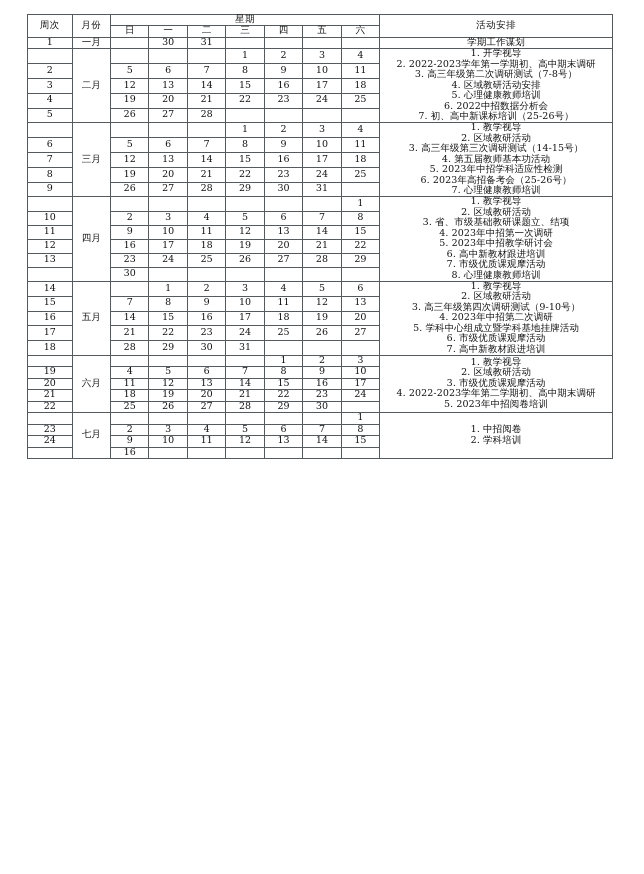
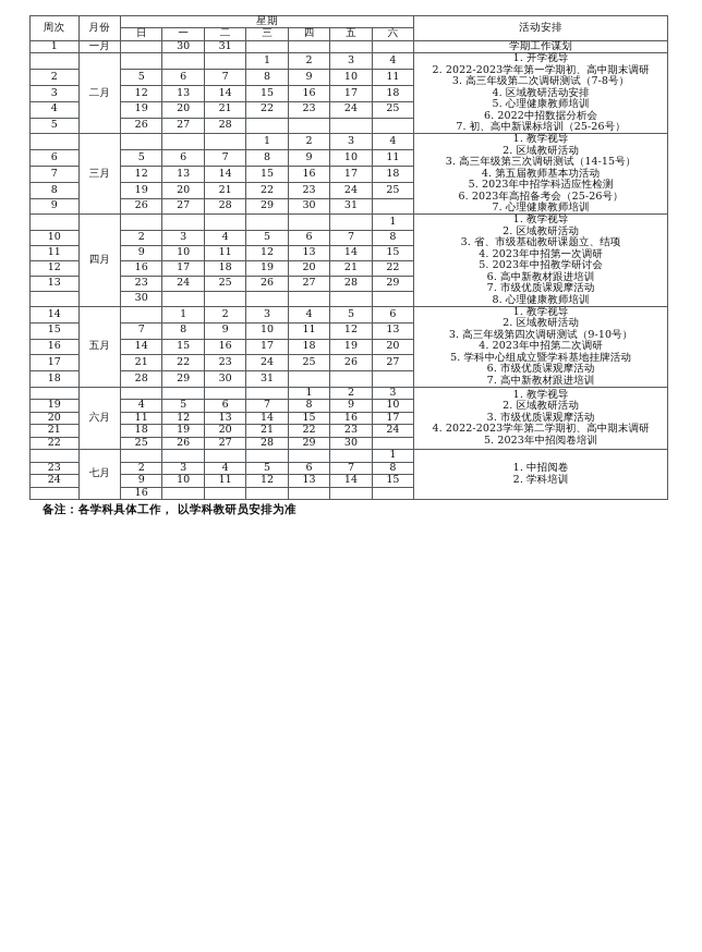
  周次	月份	星期	活动安排
  日	一	二	三	四	五	六
  1	一月		30	31					学期工作谋划
  	二月				1	2	3	4	1. 开学视导2. 2022-2023学年第一学期初、高中期末调研3. 高三年级第二次调研测试（7-8号）4. 区域教研活动安排5. 心理健康教师培训6. 2022中招数据分析会7. 初、高中新课标培训（25-26号）
  2	5	6	7	8	9	10	11
  3	12	13	14	15	16	17	18
  4	19	20	21	22	23	24	25
  5	26	27	28
  	三月				1	2	3	4	1. 教学视导2. 区域教研活动3. 高三年级第三次调研测试（14-15号）4. 第五届教师基本功活动5. 2023年中招学科适应性检测6. 2023年高招备考会（25-26号）7. 心理健康教师培训
  6	5	6	7	8	9	10	11
  7	12	13	14	15	16	17	18
  8	19	20	21	22	23	24	25
  9	26	27	28	29	30	31
  	四月							1	1. 教学视导2. 区域教研活动3. 省、市级基础教研课题立、结项4. 2023年中招第一次调研5. 2023年中招教学研讨会6. 高中新教材跟进培训7. 市级优质课观摩活动8. 心理健康教师培训
  10	2	3	4	5	6	7	8
  11	9	10	11	12	13	14	15
  12	16	17	18	19	20	21	22
  13	23	24	25	26	27	28	29
  	30
  14	五月		1	2	3	4	5	6	1. 教学视导2. 区域教研活动3. 高三年级第四次调研测试（9-10号）4. 2023年中招第二次调研5. 学科中心组成立暨学科基地挂牌活动6. 市级优质课观摩活动7. 高中新教材跟进培训
  15	7	8	9	10	11	12	13
  16	14	15	16	17	18	19	20
  17	21	22	23	24	25	26	27
  18	28	29	30	31
  	六月					1	2	3	1. 教学视导2. 区域教研活动3. 市级优质课观摩活动4. 2022-2023学年第二学期初、高中期末调研5. 2023年中招阅卷培训
  19	4	5	6	7	8	9	10
  20	11	12	13	14	15	16	17
  21	18	19	20	21	22	23	24
  22	25	26	27	28	29	30
  	七月							1	1. 中招阅卷2. 学科培训
  23	2	3	4	5	6	7	8
  24	9	10	11	12	13	14	15
  	16
+ 备注：各学科具体工作， 以学科教研员安排为准
